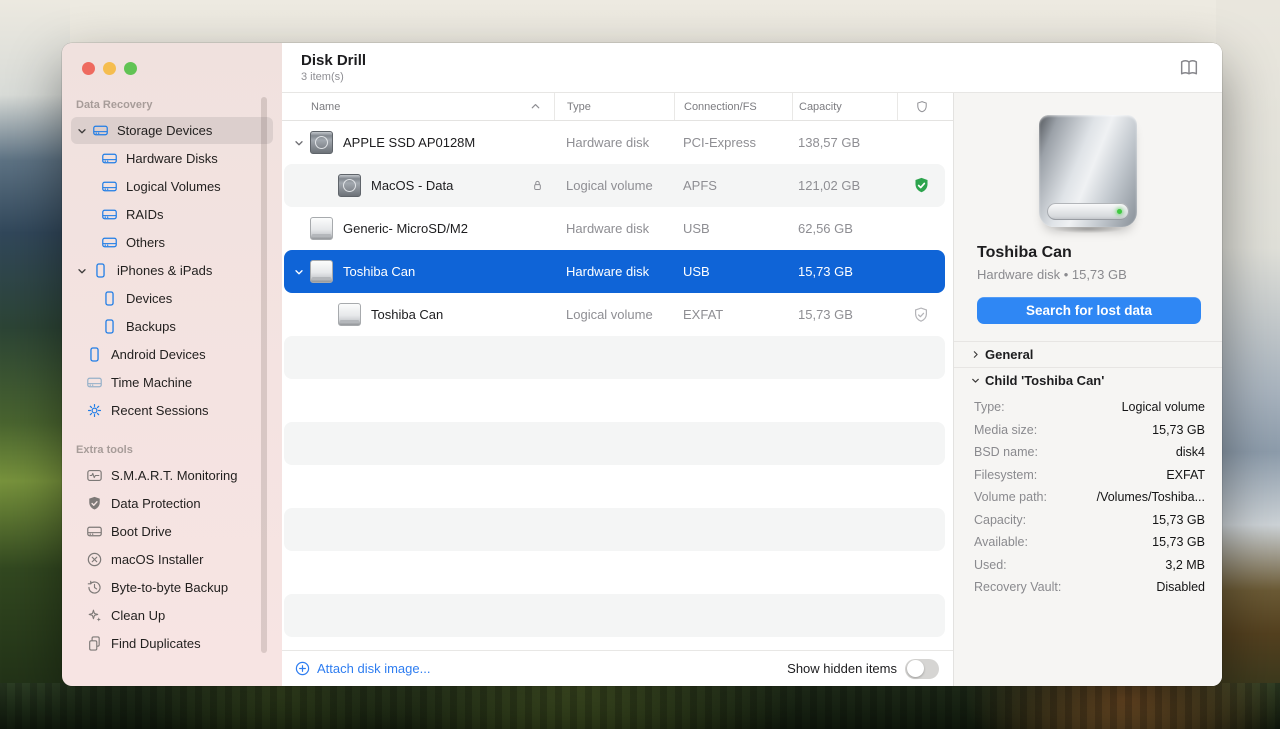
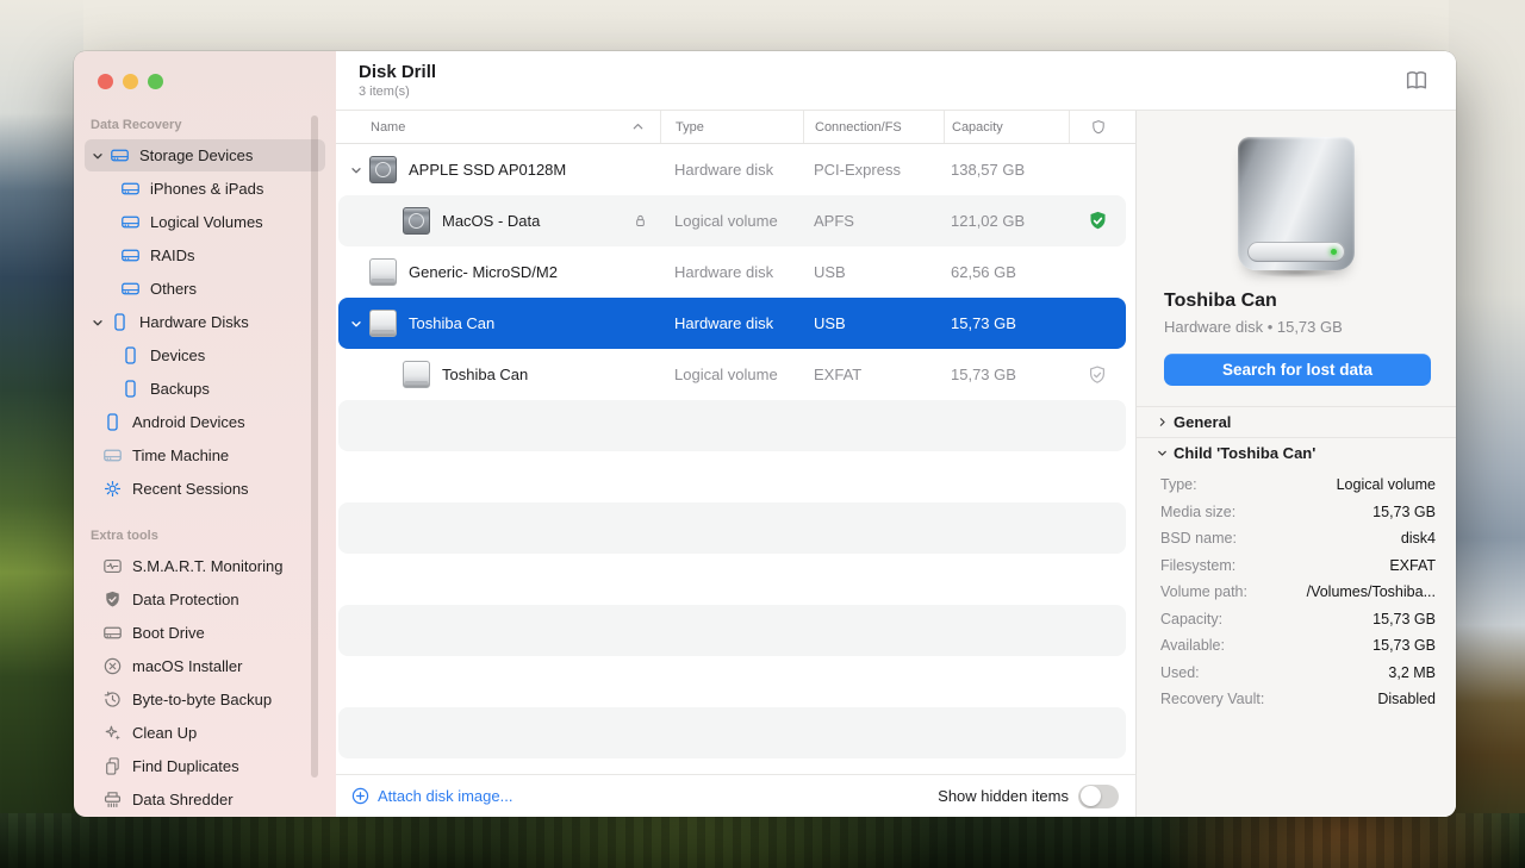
  Data Recovery
  Storage Devices
- Hardware Disks
+ iPhones & iPads
  Logical Volumes
  RAIDs
  Others
- iPhones & iPads
+ Hardware Disks
  Devices
  Backups
  Android Devices
  Time Machine
  Recent Sessions
  Extra tools
  S.M.A.R.T. Monitoring
  Data Protection
  Boot Drive
  macOS Installer
  Byte-to-byte Backup
  Clean Up
  Find Duplicates
+ Data Shredder
  Disk Drill
  3 item(s)
  Name
  Type
  Connection/FS
  Capacity
  APPLE SSD AP0128M
  Hardware disk
  PCI-Express
  138,57 GB
  MacOS - Data
  Logical volume
  APFS
  121,02 GB
  Generic- MicroSD/M2
  Hardware disk
  USB
  62,56 GB
  Toshiba Can
  Hardware disk
  USB
  15,73 GB
  Toshiba Can
  Logical volume
  EXFAT
  15,73 GB
  Attach disk image...
  Show hidden items
  Toshiba Can
  Hardware disk • 15,73 GB
  Search for lost data
  General
  Child 'Toshiba Can'
  Type:
  Logical volume
  Media size:
  15,73 GB
  BSD name:
  disk4
  Filesystem:
  EXFAT
  Volume path:
  /Volumes/Toshiba...
  Capacity:
  15,73 GB
  Available:
  15,73 GB
  Used:
  3,2 MB
  Recovery Vault:
  Disabled
